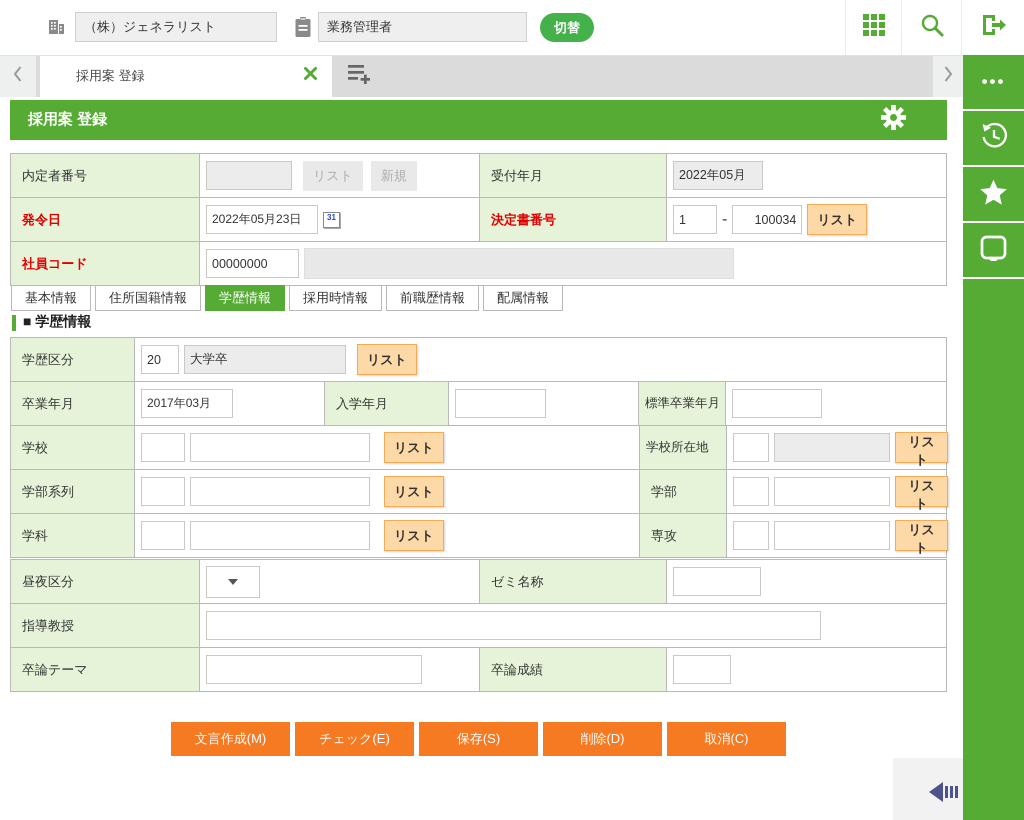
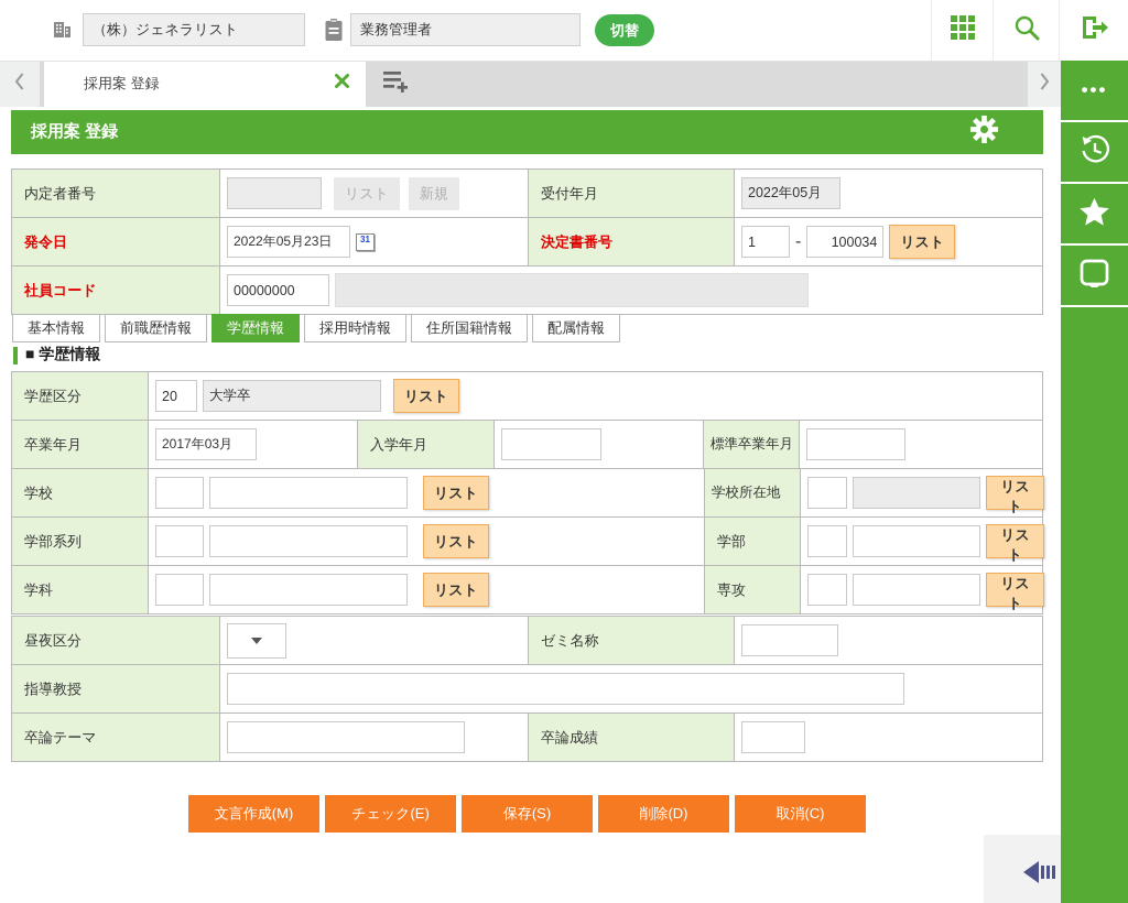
  （株）ジェネラリスト
  業務管理者
  切替
  採用案 登録
  •••
  採用案 登録
  内定者番号
  リスト
  新規
  受付年月
  2022年05月
  発令日
  2022年05月23日
  31
  決定書番号
  1
  -
  100034
  リスト
  社員コード
  00000000
  基本情報
- 住所国籍情報
+ 前職歴情報
  学歴情報
  採用時情報
- 前職歴情報
+ 住所国籍情報
  配属情報
  ■ 学歴情報
  学歴区分
  20
  大学卒
  リスト
  卒業年月
  2017年03月
  入学年月
  標準卒業年月
  学校
  リスト
  学校所在地
  リスト
  学部系列
  リスト
  学部
  リスト
  学科
  リスト
  専攻
  リスト
  昼夜区分
  ゼミ名称
  指導教授
  卒論テーマ
  卒論成績
  文言作成(M)
  チェック(E)
  保存(S)
  削除(D)
  取消(C)
